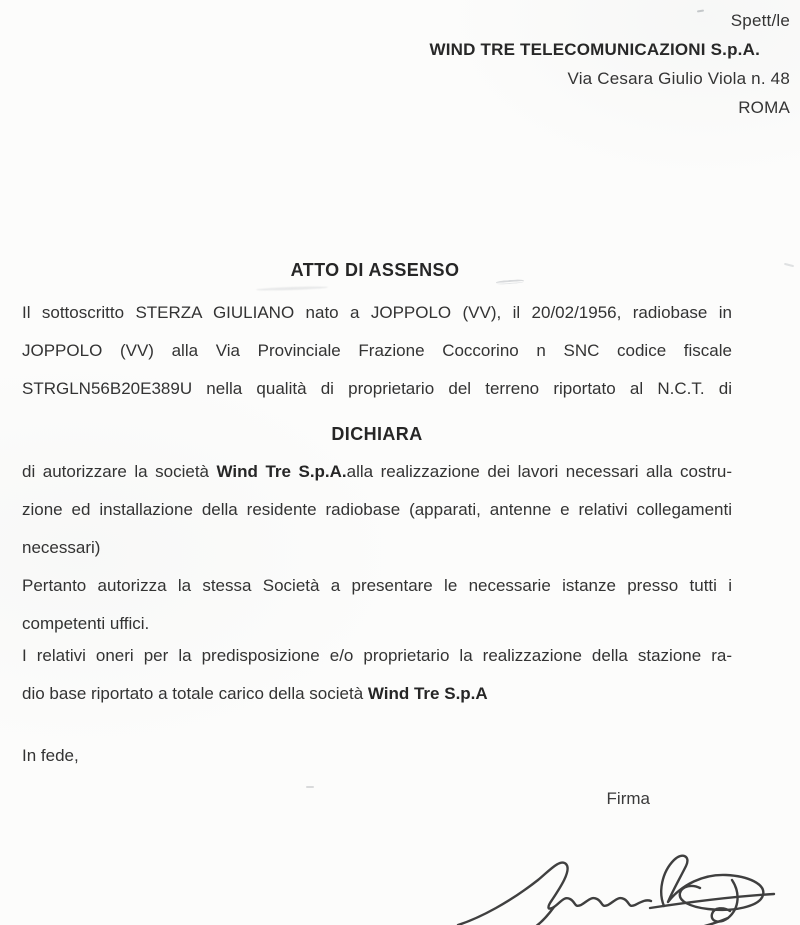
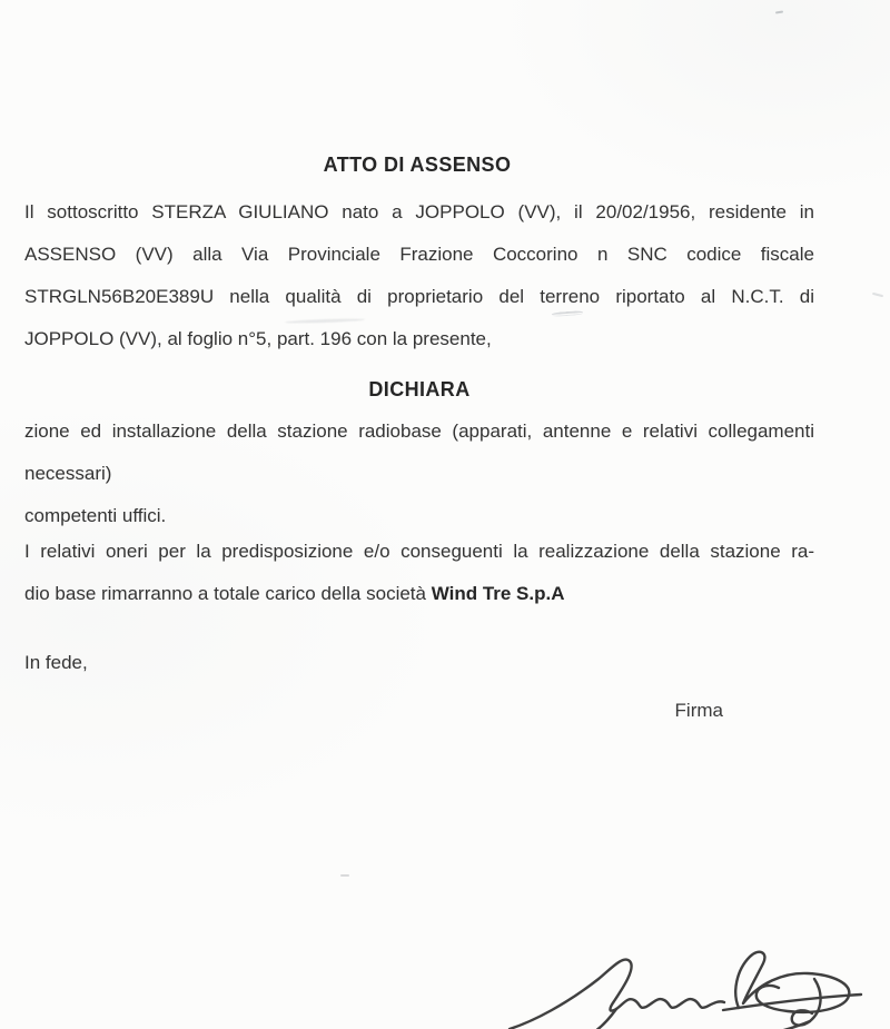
- Spett/le
- WIND TRE TELECOMUNICAZIONI S.p.A.
- Via Cesara Giulio Viola n. 48
- ROMA
  ATTO DI ASSENSO
- Il sottoscritto STERZA GIULIANO nato a JOPPOLO (VV), il 20/02/1956, radiobase in
+ Il sottoscritto STERZA GIULIANO nato a JOPPOLO (VV), il 20/02/1956, residente in
- JOPPOLO (VV) alla Via Provinciale Frazione Coccorino n SNC codice fiscale
+ ASSENSO (VV) alla Via Provinciale Frazione Coccorino n SNC codice fiscale
  STRGLN56B20E389U nella qualità di proprietario del terreno riportato al N.C.T. di
+ JOPPOLO (VV), al foglio n°5, part. 196 con la presente,
  DICHIARA
- di autorizzare la società Wind Tre S.p.A.alla realizzazione dei lavori necessari alla costru-
- zione ed installazione della residente radiobase (apparati, antenne e relativi collegamenti
+ zione ed installazione della stazione radiobase (apparati, antenne e relativi collegamenti
  necessari)
- Pertanto autorizza la stessa Società a presentare le necessarie istanze presso tutti i
  competenti uffici.
- I relativi oneri per la predisposizione e/o proprietario la realizzazione della stazione ra-
+ I relativi oneri per la predisposizione e/o conseguenti la realizzazione della stazione ra-
- dio base riportato a totale carico della società Wind Tre S.p.A
+ dio base rimarranno a totale carico della società Wind Tre S.p.A
  In fede,
  Firma
